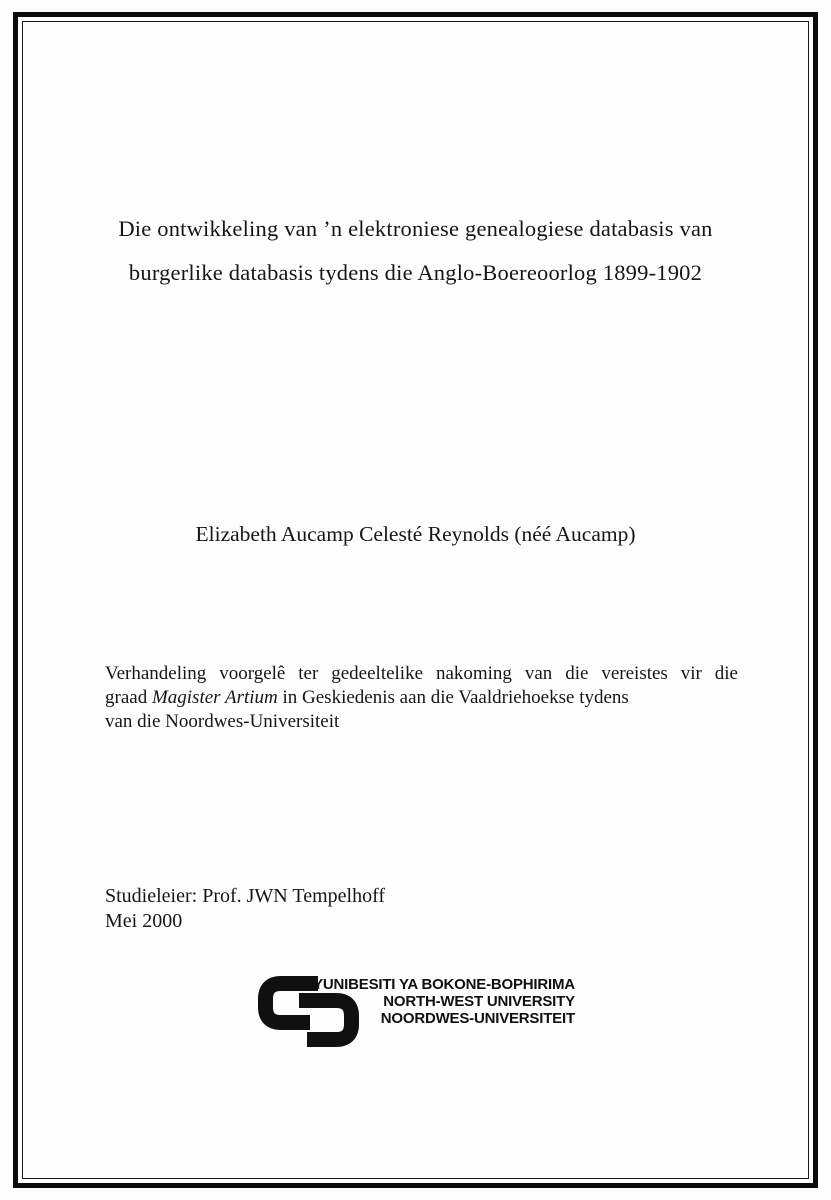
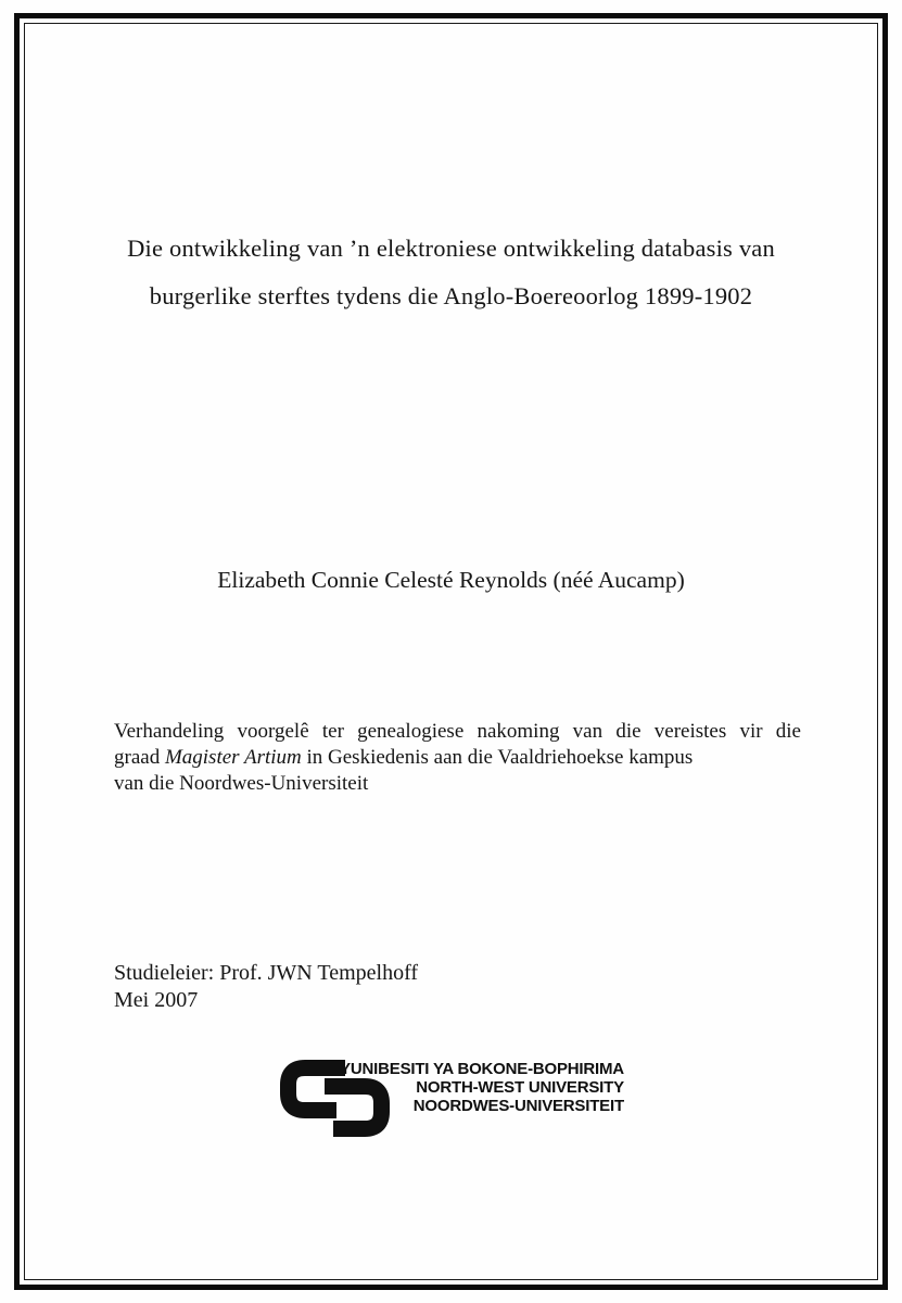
- Die ontwikkeling van ’n elektroniese genealogiese databasis van
+ Die ontwikkeling van ’n elektroniese ontwikkeling databasis van
- burgerlike databasis tydens die Anglo-Boereoorlog 1899-1902
+ burgerlike sterftes tydens die Anglo-Boereoorlog 1899-1902
- Elizabeth Aucamp Celesté Reynolds (néé Aucamp)
+ Elizabeth Connie Celesté Reynolds (néé Aucamp)
- Verhandeling voorgelê ter gedeeltelike nakoming van die vereistes vir die
+ Verhandeling voorgelê ter genealogiese nakoming van die vereistes vir die
- graad Magister Artium in Geskiedenis aan die Vaaldriehoekse tydens
+ graad Magister Artium in Geskiedenis aan die Vaaldriehoekse kampus
  van die Noordwes-Universiteit
  Studieleier: Prof. JWN Tempelhoff
- Mei 2000
+ Mei 2007
  YUNIBESITI YA BOKONE-BOPHIRIMA
  NORTH-WEST UNIVERSITY
  NOORDWES-UNIVERSITEIT
